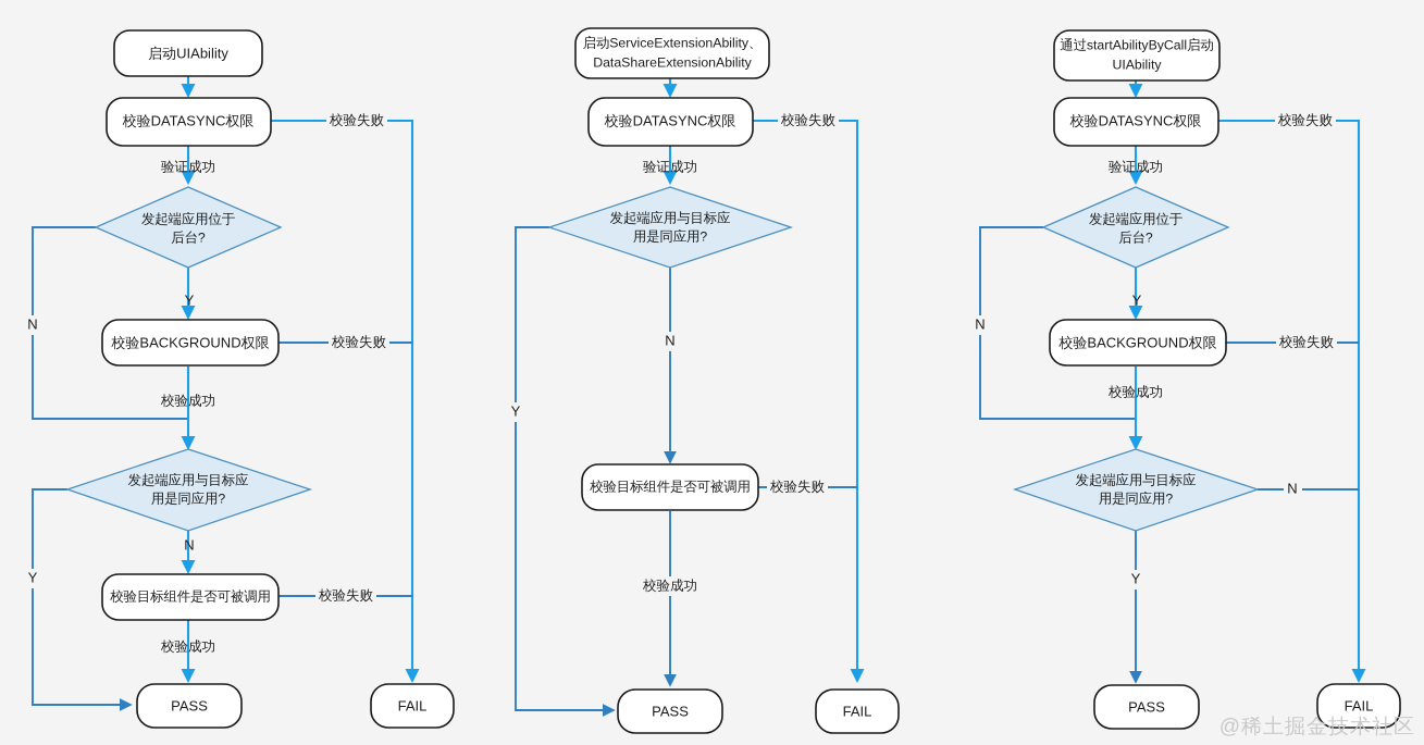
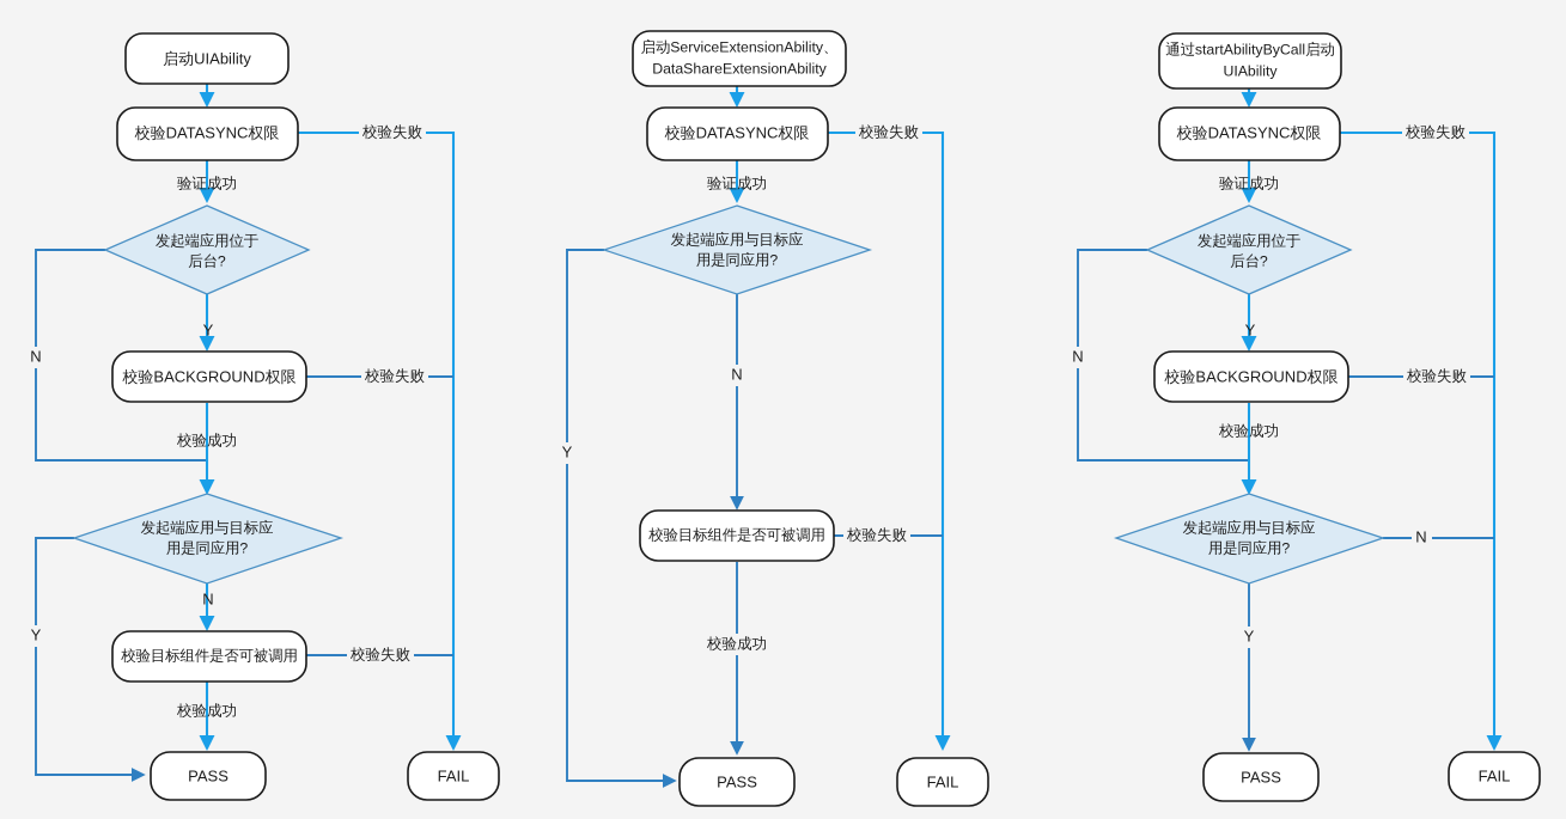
  启动UIAbility
  校验DATASYNC权限
  发起端应用位于
  后台?
  校验BACKGROUND权限
  发起端应用与目标应
  用是同应用?
  校验目标组件是否可被调用
  PASS
  FAIL
  校验失败
  验证成功
  N
  Y
  校验失败
  校验成功
  Y
  N
  校验失败
  校验成功
  启动ServiceExtensionAbility、
  DataShareExtensionAbility
  校验DATASYNC权限
  发起端应用与目标应
  用是同应用?
  校验目标组件是否可被调用
  PASS
  FAIL
  校验失败
  验证成功
  Y
  N
  校验失败
  校验成功
  通过startAbilityByCall启动
  UIAbility
  校验DATASYNC权限
  发起端应用位于
  后台?
  校验BACKGROUND权限
  发起端应用与目标应
  用是同应用?
  PASS
  FAIL
  校验失败
  验证成功
  N
  Y
  校验失败
  校验成功
  N
  Y
- @稀土掘金技术社区
